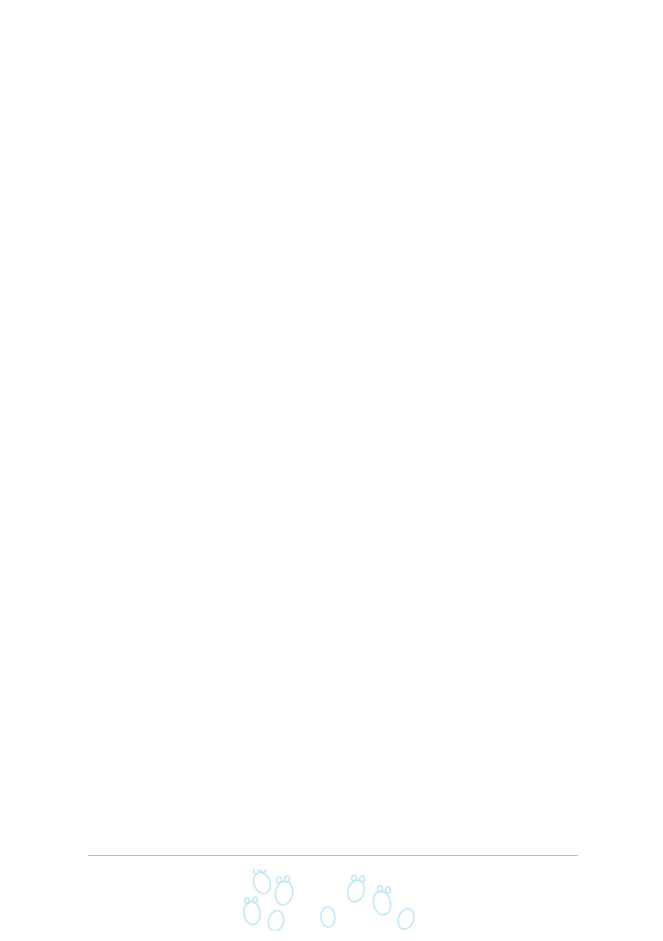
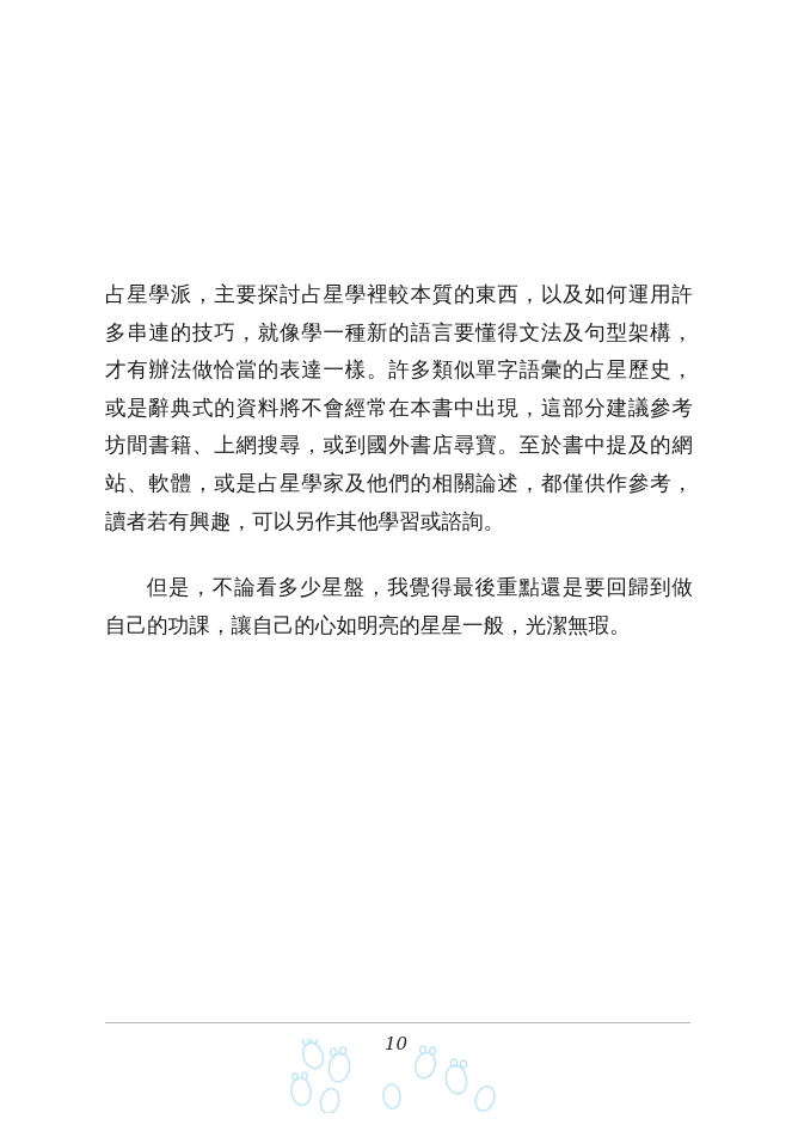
+ 占星學派，主要探討占星學裡較本質的東西，以及如何運用許多串連的技巧，就像學一種新的語言要懂得文法及句型架構，才有辦法做恰當的表達一樣。許多類似單字語彙的占星歷史，或是辭典式的資料將不會經常在本書中出現，這部分建議參考坊間書籍、上網搜尋，或到國外書店尋寶。至於書中提及的網站、軟體，或是占星學家及他們的相關論述，都僅供作參考，讀者若有興趣，可以另作其他學習或諮詢。
+ 但是，不論看多少星盤，我覺得最後重點還是要回歸到做自己的功課，讓自己的心如明亮的星星一般，光潔無瑕。
+ 10
